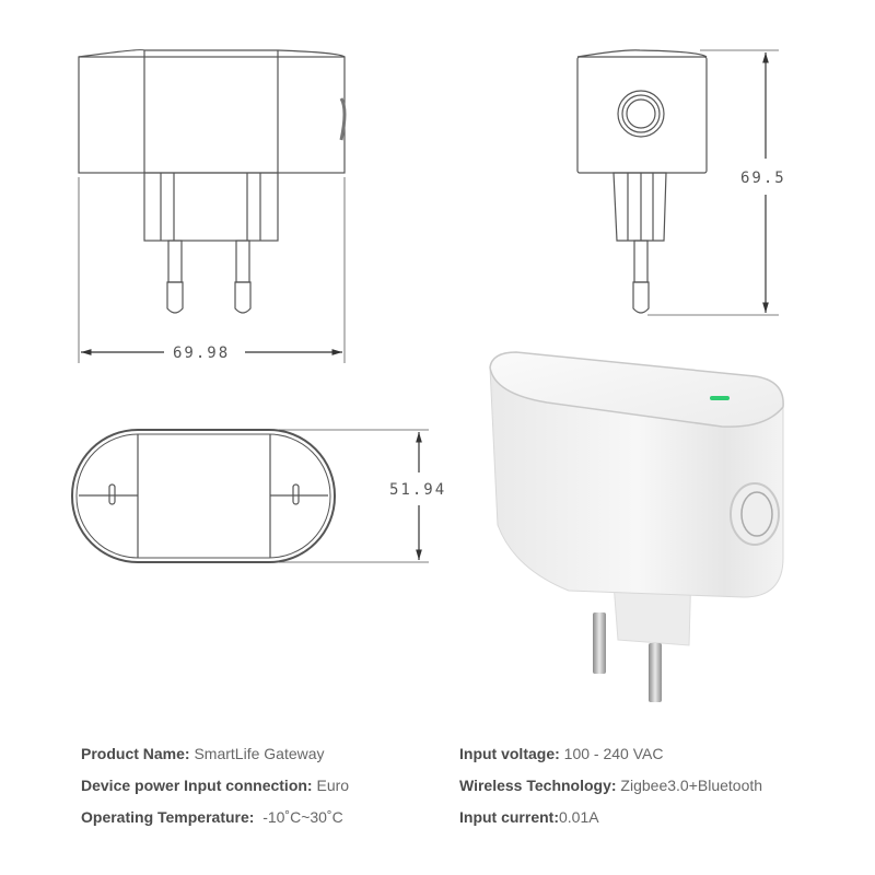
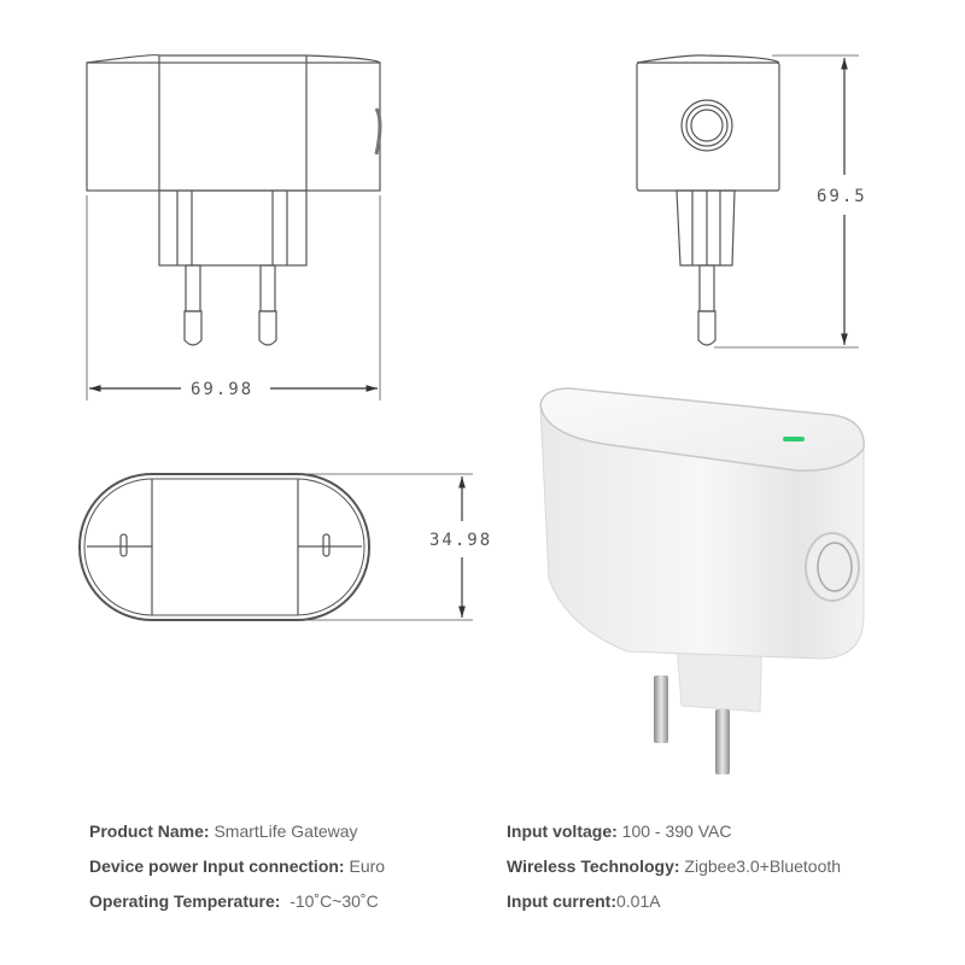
  69.98
  69.5
- 51.94
+ 34.98
  Product Name: SmartLife Gateway
  Device power Input connection: Euro
  Operating Temperature: -10˚C~30˚C
- Input voltage: 100 - 240 VAC
+ Input voltage: 100 - 390 VAC
  Wireless Technology: Zigbee3.0+Bluetooth
  Input current:0.01A
